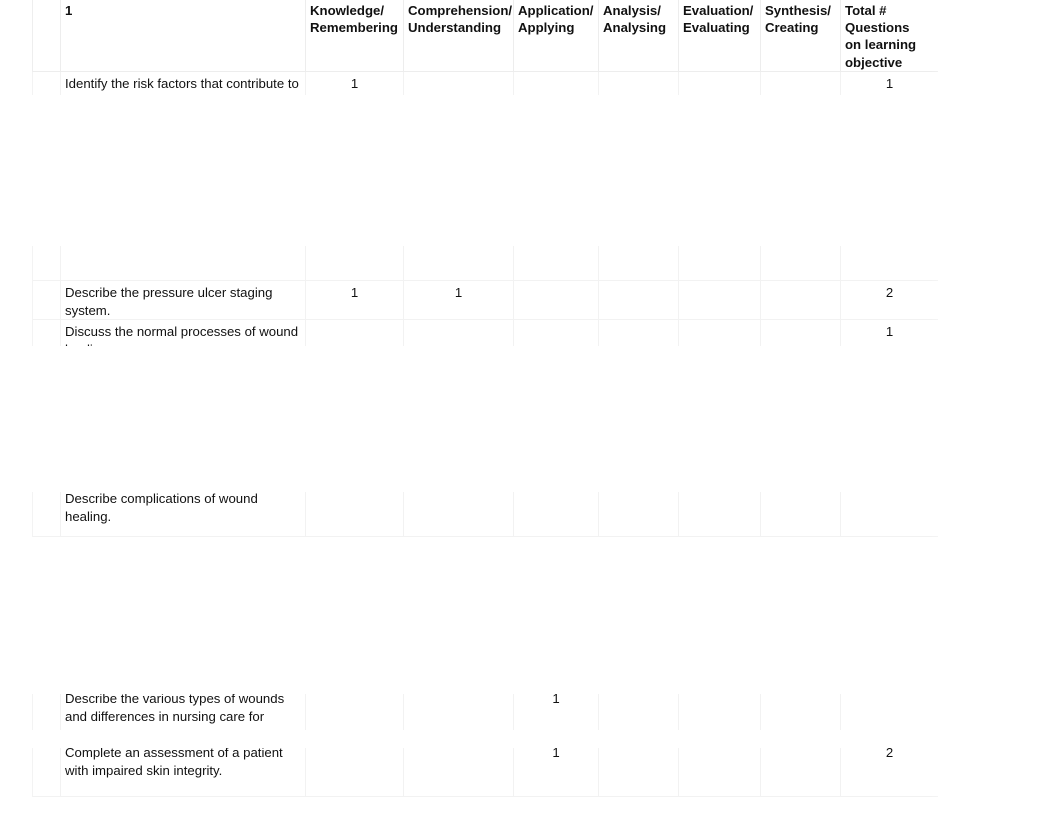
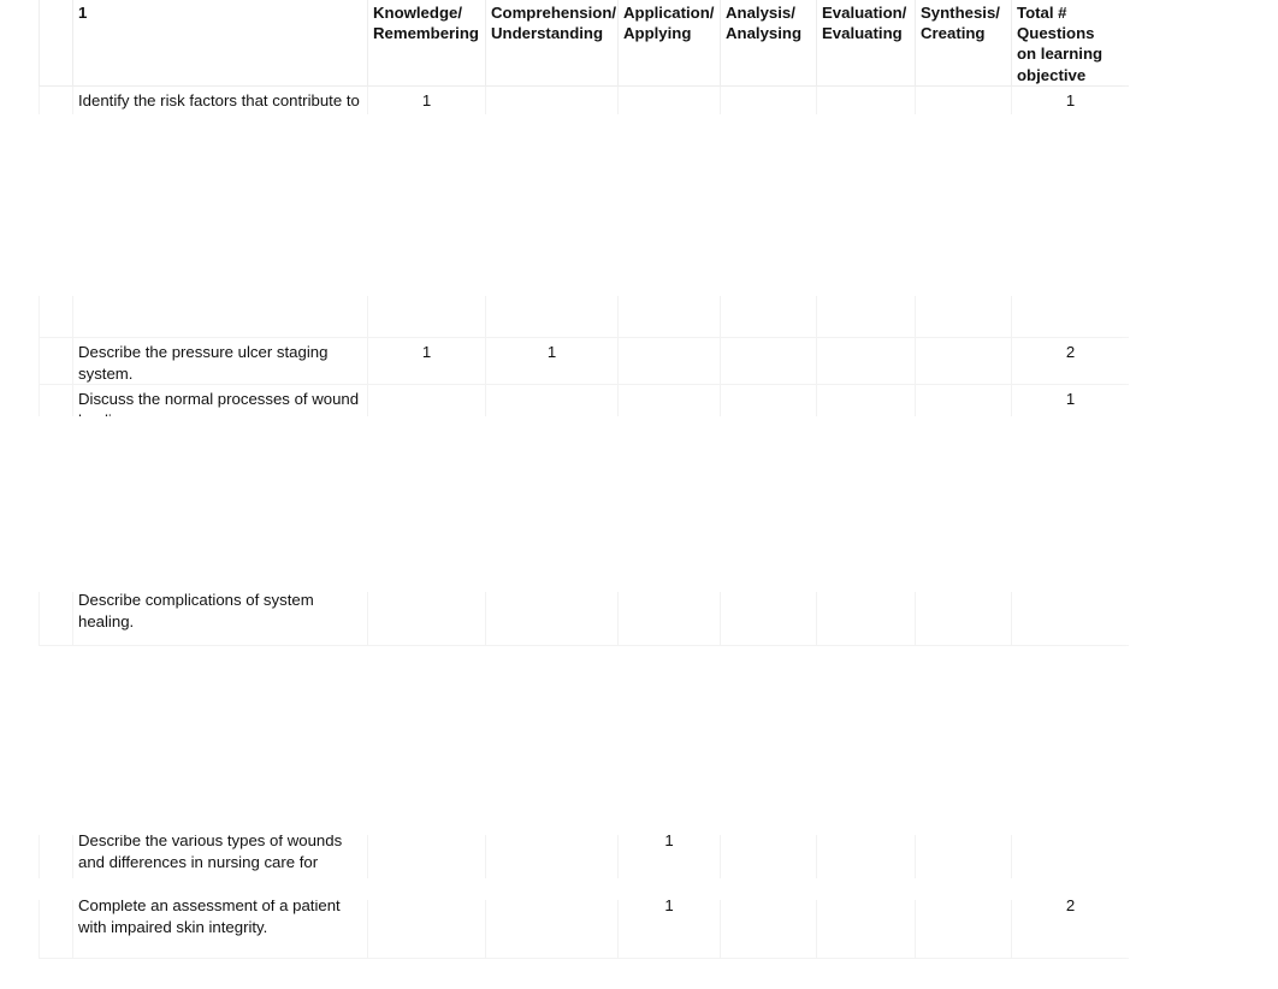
  	1	Knowledge/ Remembering	Comprehension/ Understanding	Application/ Applying	Analysis/ Analysing	Evaluation/ Evaluating	Synthesis/ Creating	Total # Questions on learning objective
  	Identify the risk factors that contribute to	1						1
  	Describe the pressure ulcer staging system.	1	1					2
  	Discuss the normal processes of wound							1
- 	Describe complications of wound healing.
+ 	Describe complications of system healing.
  	Describe the various types of wounds and differences in nursing care for			1
  	Complete an assessment of a patient with impaired skin integrity.			1				2
